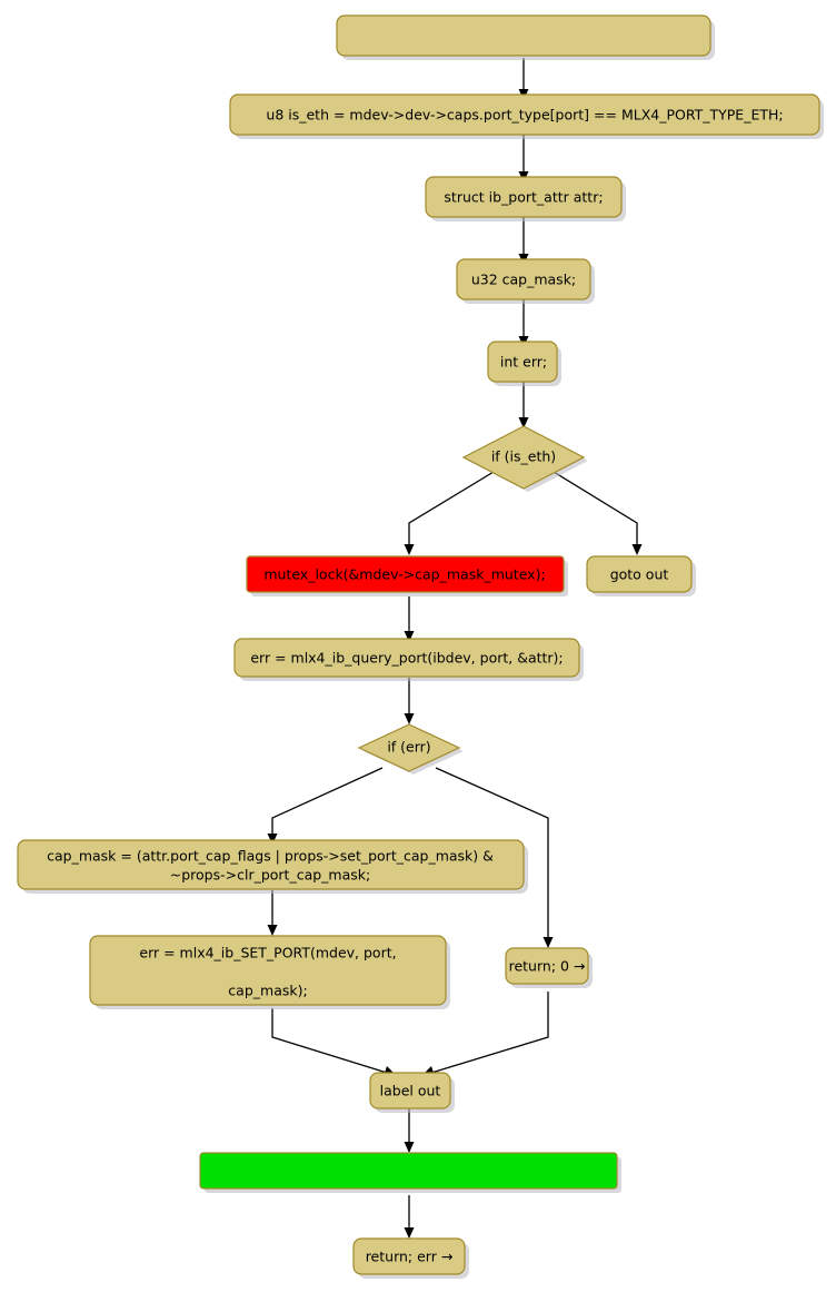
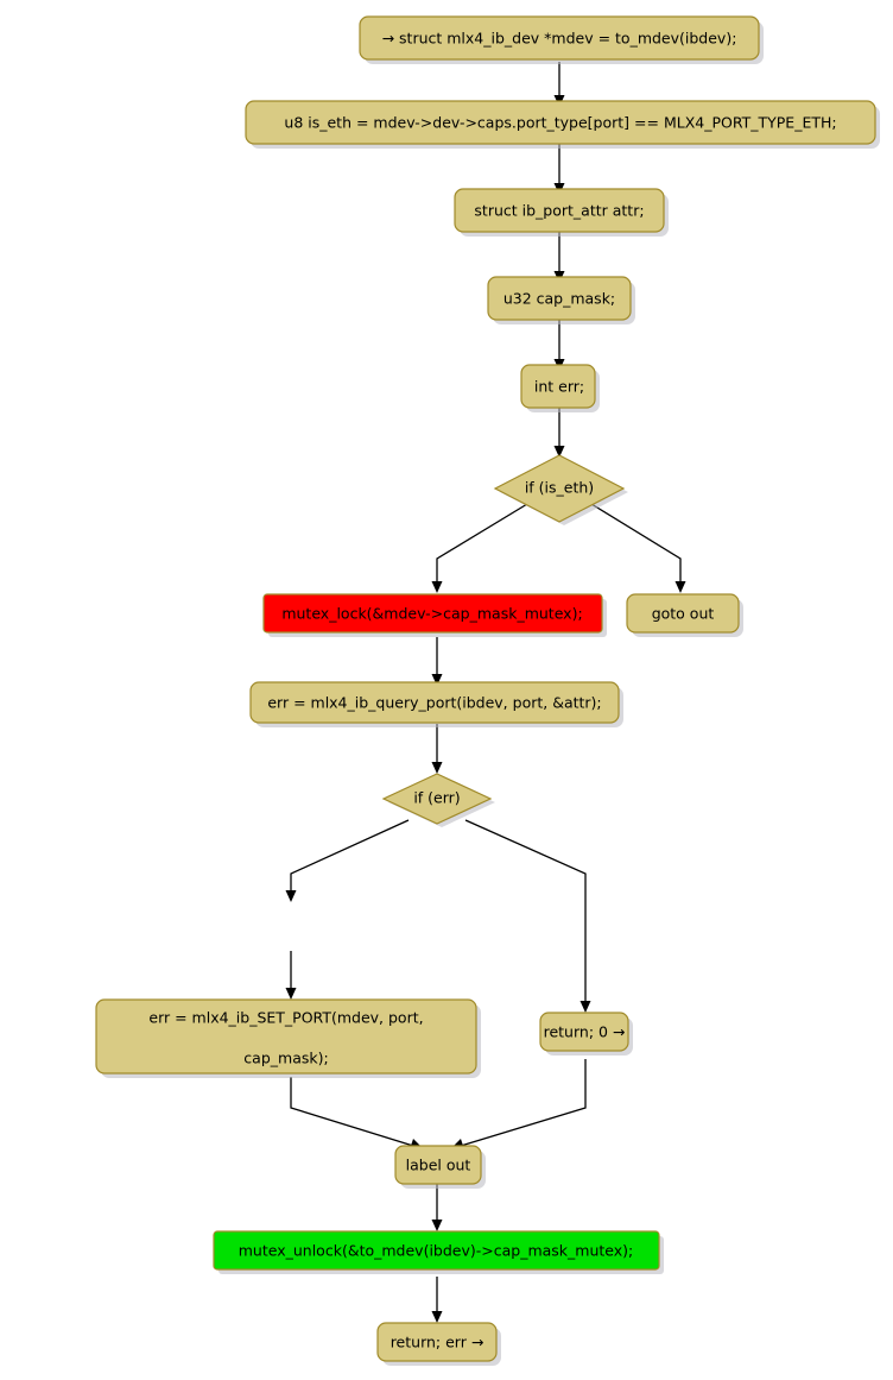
+ → struct mlx4_ib_dev *mdev = to_mdev(ibdev);
  u8 is_eth = mdev->dev->caps.port_type[port] == MLX4_PORT_TYPE_ETH;
  struct ib_port_attr attr;
  u32 cap_mask;
  int err;
  if (is_eth)
  mutex_lock(&mdev->cap_mask_mutex);
  goto out
  err = mlx4_ib_query_port(ibdev, port, &attr);
  if (err)
- cap_mask = (attr.port_cap_flags | props->set_port_cap_mask) &
- ~props->clr_port_cap_mask;
  err = mlx4_ib_SET_PORT(mdev, port,
  cap_mask);
  return; 0 →
  label out
+ mutex_unlock(&to_mdev(ibdev)->cap_mask_mutex);
  return; err →
